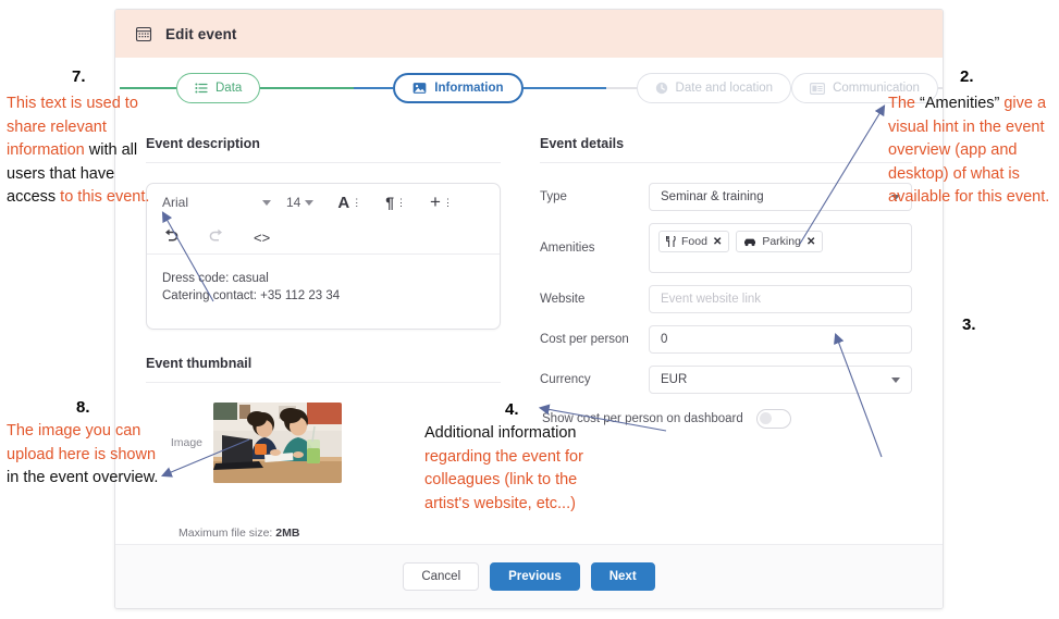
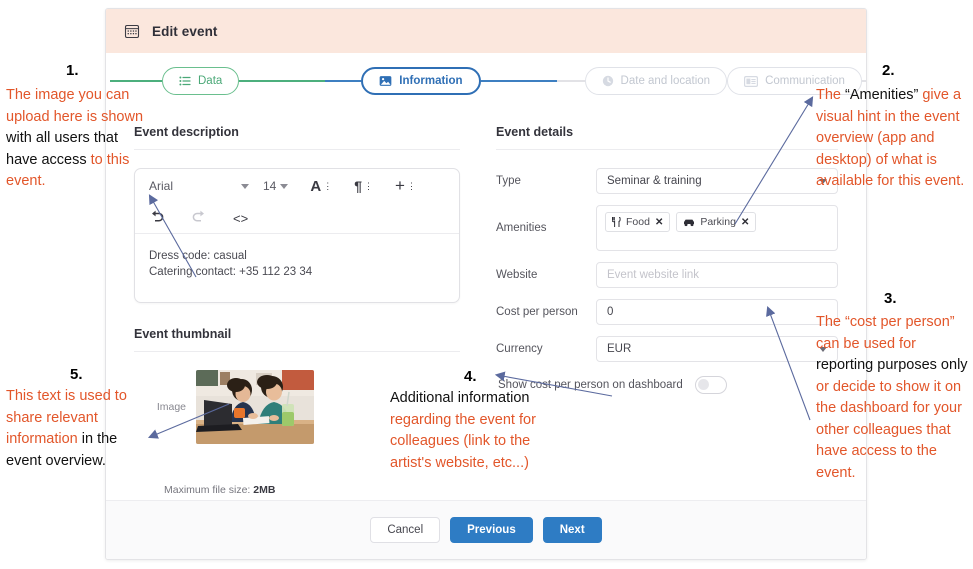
  Edit event
  Data
  Information
  Date and location
  Communication
  Event description
  Arial
  14
  A
  ⋮
  ¶
  ⋮
  +
  ⋮
  <>
  Dress code: casual
  Catering contact: +35 112 23 34
  Event thumbnail
  Image
  Maximum file size: 2MB
  Event details
  Type
  Seminar & training
  Amenities
  Food
  ✕
  Parking
  ✕
  Website
  Event website link
  Cost per person
  0
  Currency
  EUR
  Show cos per person on dashboard
  Cancel
  Previous
  Next
- 7.
+ 1.
- This text is used to share relevant information with all users that have access to this event.
+ The image you can upload here is shown with all users that have access to this event.
  2.
  The “Amenities” give a visual hint in the event overview (app and desktop) of what is available for this event.
  3.
+ The “cost per person” can be used for reporting purposes only or decide to show it on the dashboard for your other colleagues that have access to the event.
  4.
  Additional information regarding the event for colleagues (link to the artist's website, etc...)
- 8.
+ 5.
- The image you can upload here is shown in the event overview.
+ This text is used to share relevant information in the event overview.
